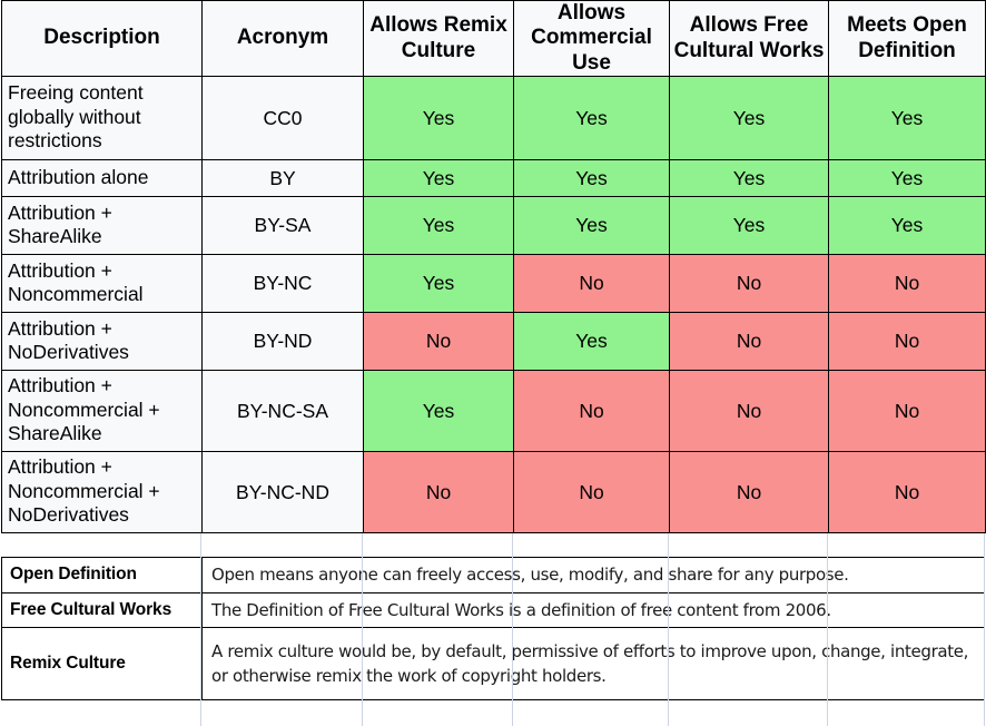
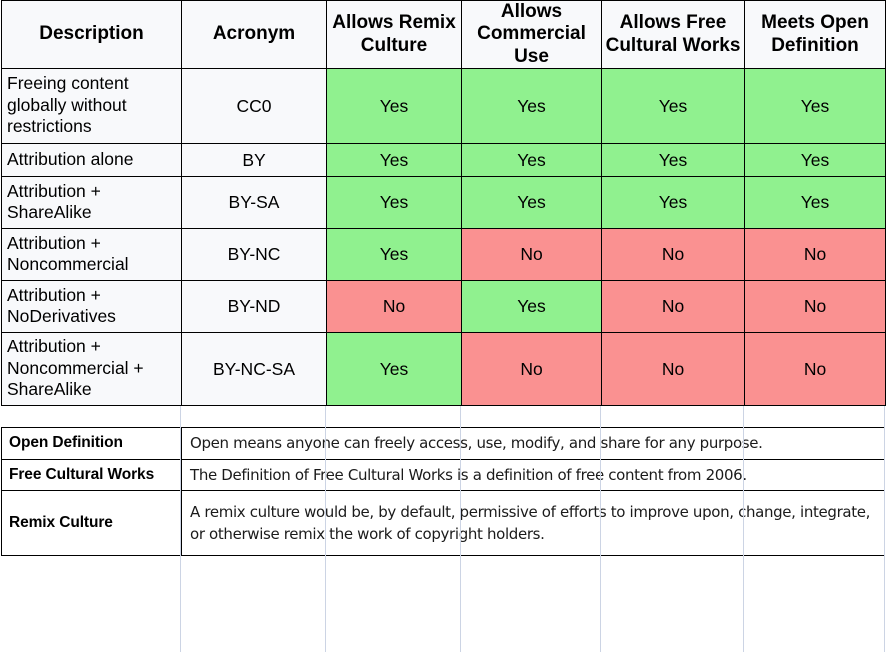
  Description	Acronym	Allows Remix Culture	Allows Commercial Use	Allows Free Cultural Works	Meets Open Definition
  Freeing content globally without restrictions	CC0	Yes	Yes	Yes	Yes
  Attribution alone	BY	Yes	Yes	Yes	Yes
  Attribution + ShareAlike	BY-SA	Yes	Yes	Yes	Yes
  Attribution + Noncommercial	BY-NC	Yes	No	No	No
  Attribution + NoDerivatives	BY-ND	No	Yes	No	No
  Attribution + Noncommercial + ShareAlike	BY-NC-SA	Yes	No	No	No
- Attribution + Noncommercial + NoDerivatives	BY-NC-ND	No	No	No	No
  Open Definition	Open means anyone can freely access, use, modify, and share for any purpose.
  Free Cultural Works	The Definition of Free Cultural Works is a definition of fre content from 2006.
  Remix Culture	A remix culture would be, by default, permissive of efforts to improve upon,hange, integrate, or otherwise remix the work of copyright holders.
